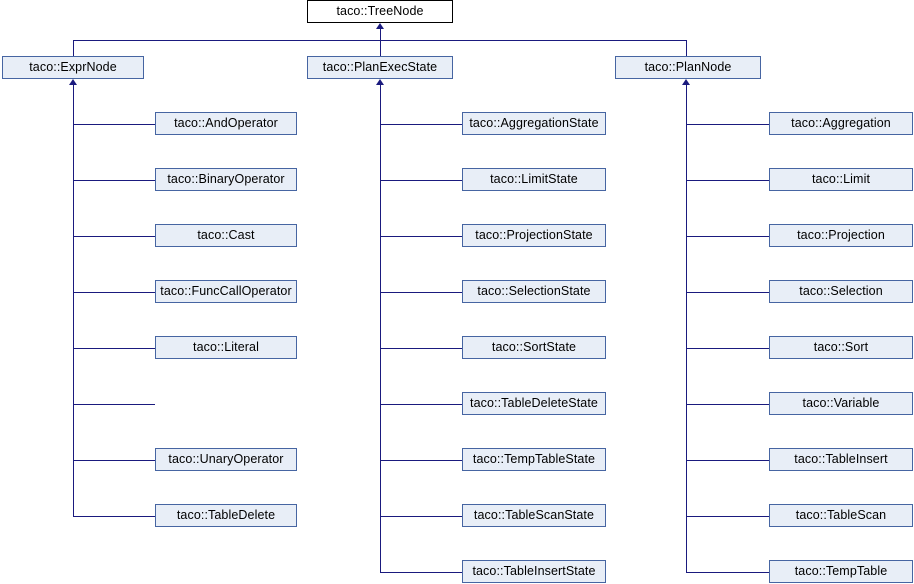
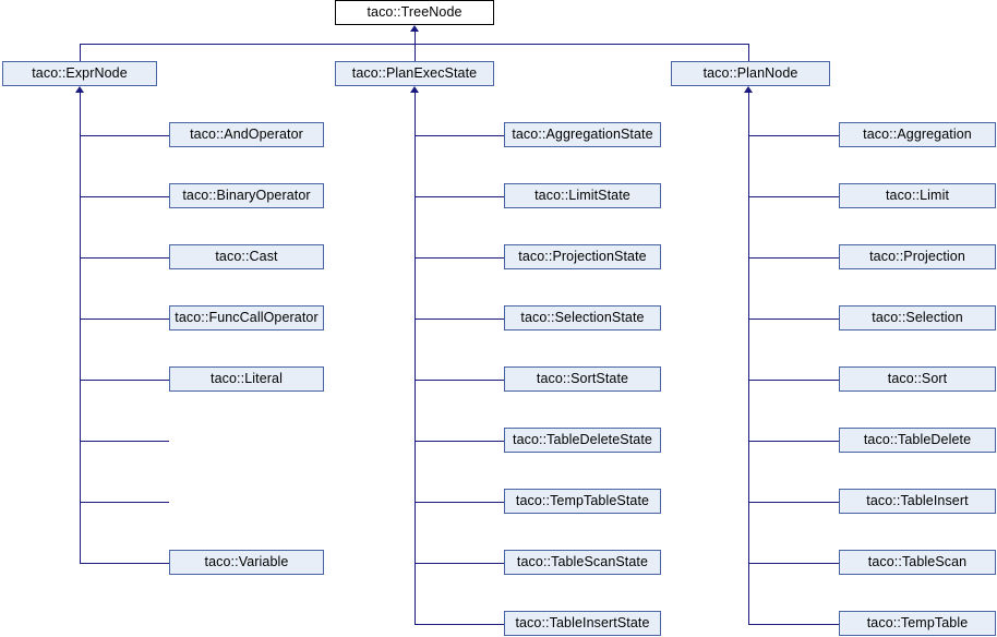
  taco::TreeNode
  taco::ExprNode
  taco::PlanExecState
  taco::PlanNode
  taco::AndOperator
  taco::BinaryOperator
  taco::Cast
  taco::FuncCallOperator
  taco::Literal
- taco::UnaryOperator
- taco::TableDelete
+ taco::Variable
  taco::AggregationState
  taco::LimitState
  taco::ProjectionState
  taco::SelectionState
  taco::SortState
  taco::TableDeleteState
  taco::TempTableState
  taco::TableScanState
  taco::TableInsertState
  taco::Aggregation
  taco::Limit
  taco::Projection
  taco::Selection
  taco::Sort
- taco::Variable
+ taco::TableDelete
  taco::TableInsert
  taco::TableScan
  taco::TempTable
